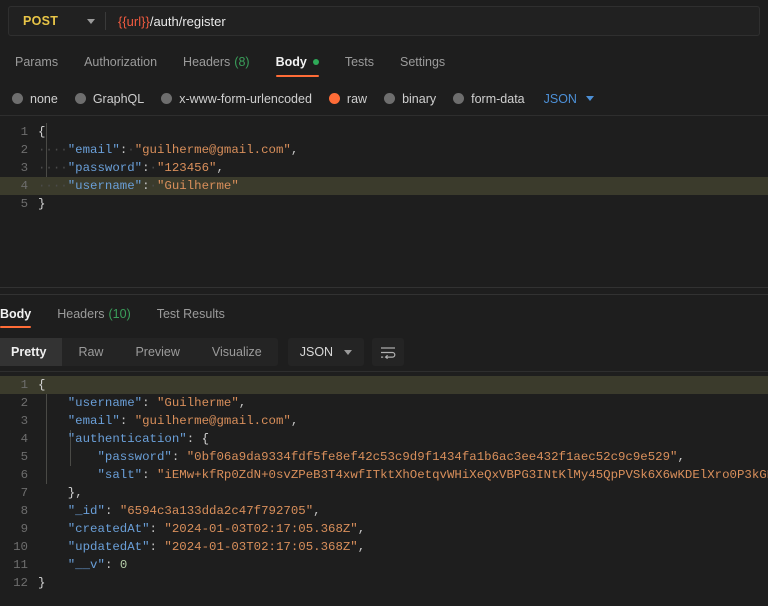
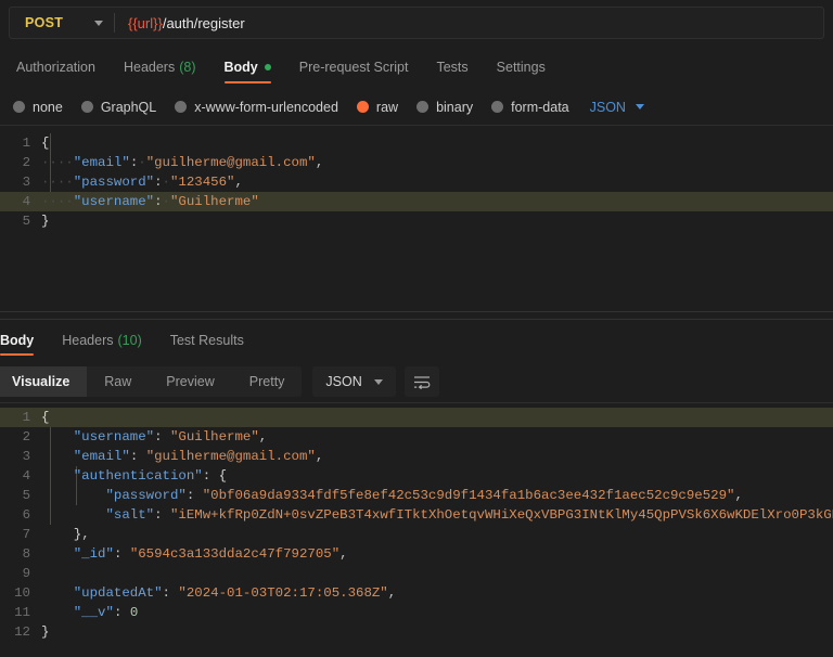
  POST
  {{url}}/auth/register
- Params
  Authorization
  Headers
  (8)
  Body
+ Pre-request Script
  Tests
  Settings
  none
  GraphQL
  x-www-form-urlencoded
  raw
  binary
  form-data
  JSON
  1
  {
  2
  ····"email":·"guilherme@gmail.com",
  3
  ····"password":·"123456",
  4
  ····"username":·"Guilherme"
  5
  }
  Body
  Headers
  (10)
  Test Results
- Pretty
+ Visualize
  Raw
  Preview
- Visualize
+ Pretty
  JSON
  1
  {
  2
  "username": "Guilherme",
  3
  "email": "guilherme@gmail.com",
  4
  "authentication": {
  5
  "password": "0bf06a9da9334fdf5fe8ef42c53c9d9f1434fa1b6ac3ee432f1aec52c9c9e529",
  6
  "salt": "iEMw+kfRp0ZdN+0svZPeB3T4xwfITktXhOetqvWHiXeQxVBPG3INtKlMy45QpPVSk6X6wKDElXro0P3kG
  7
  },
  8
  "_id": "6594c3a133dda2c47f792705",
  9
- "createdAt": "2024-01-03T02:17:05.368Z",
  10
  "updatedAt": "2024-01-03T02:17:05.368Z",
  11
  "__v": 0
  12
  }
